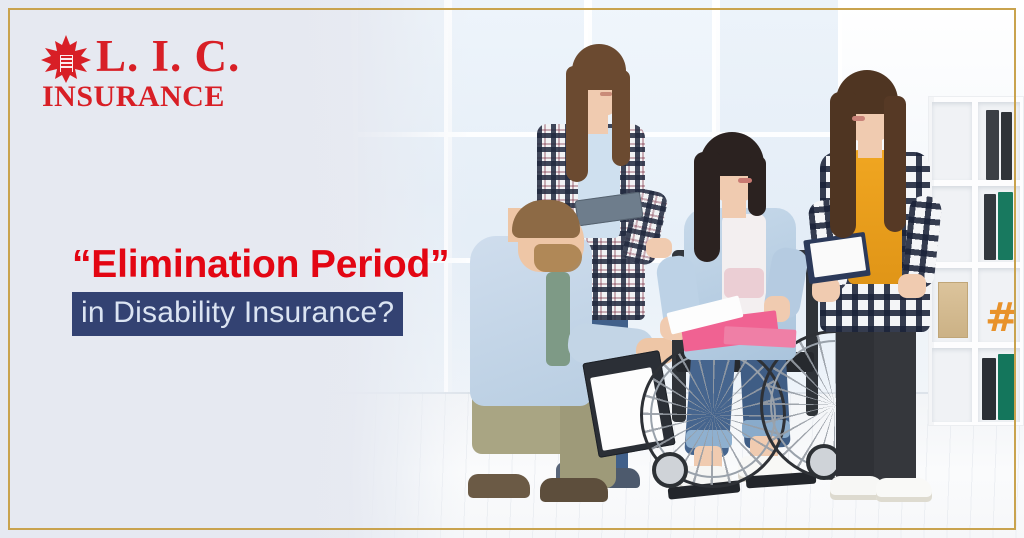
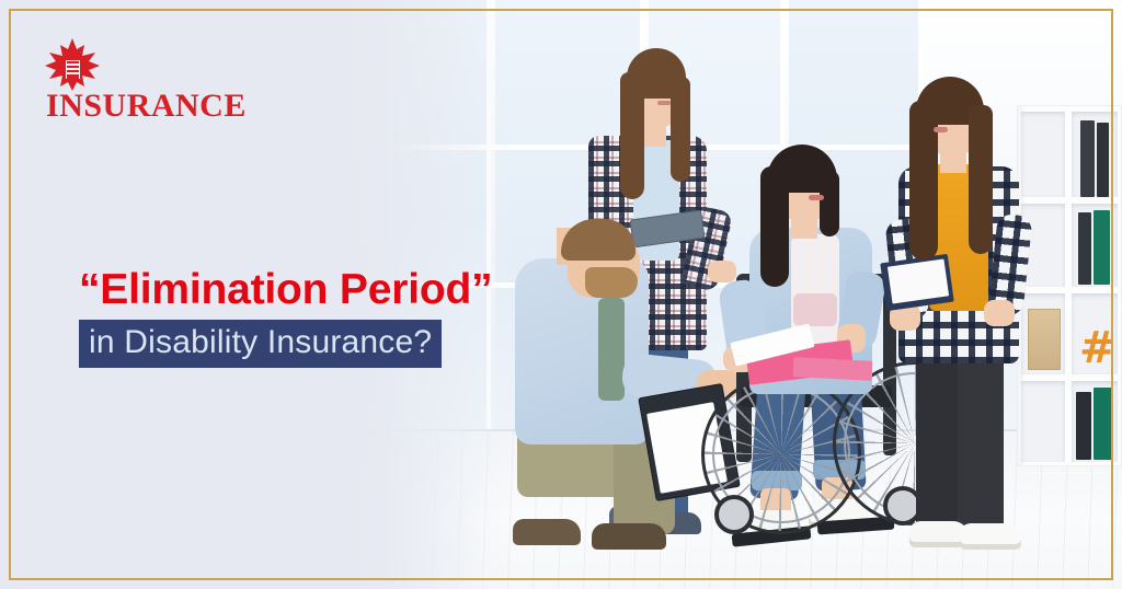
  #
- L. I. C.
  INSURANCE
  “Elimination Period”
  in Disability Insurance?
